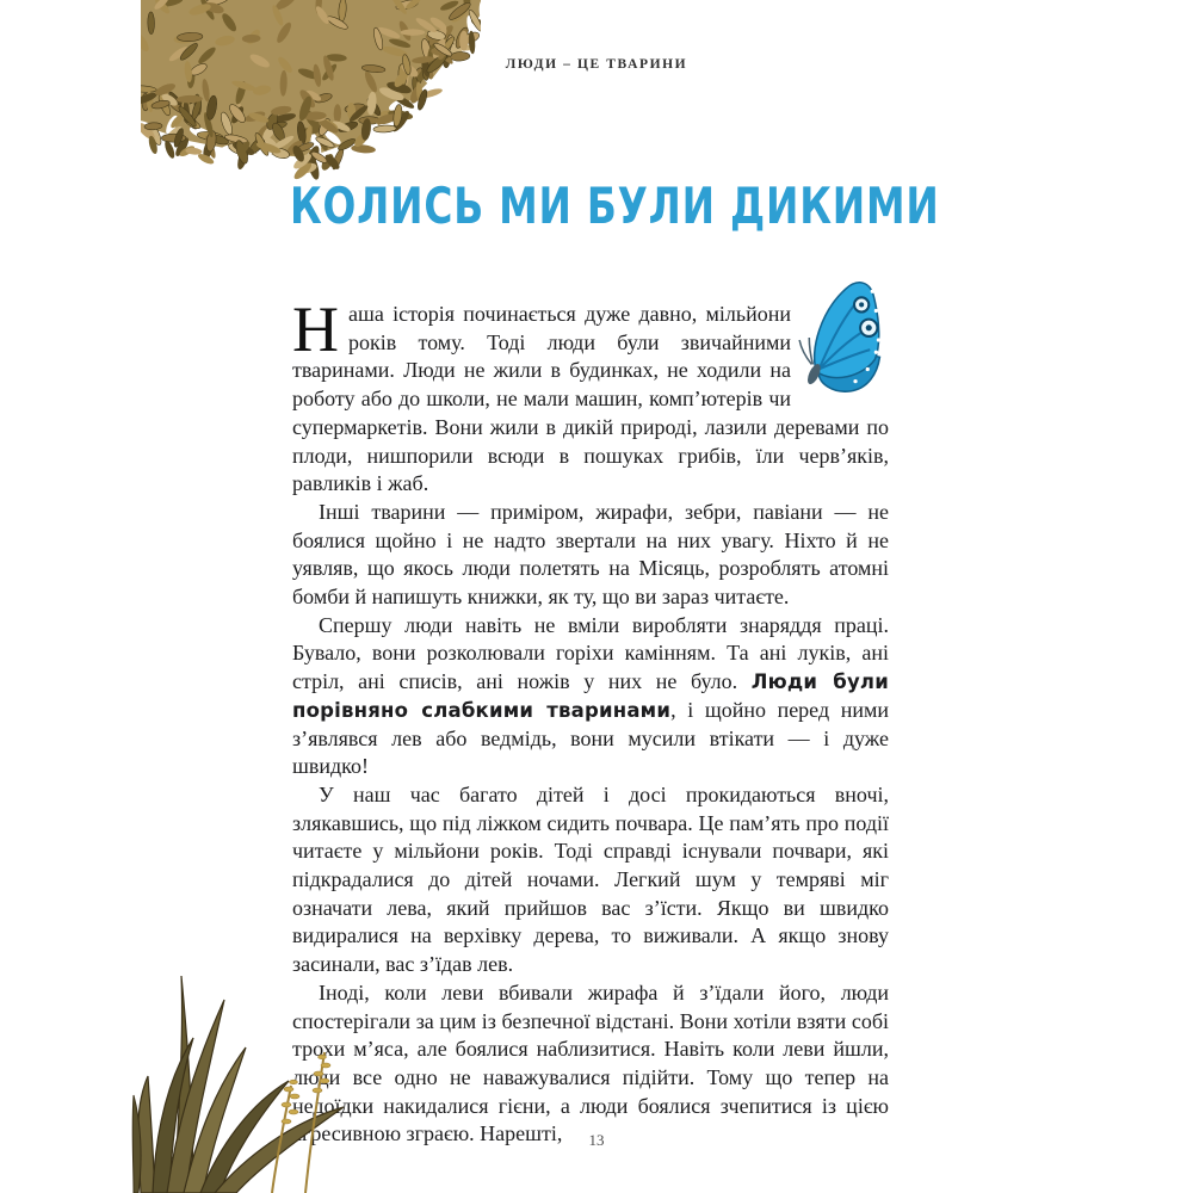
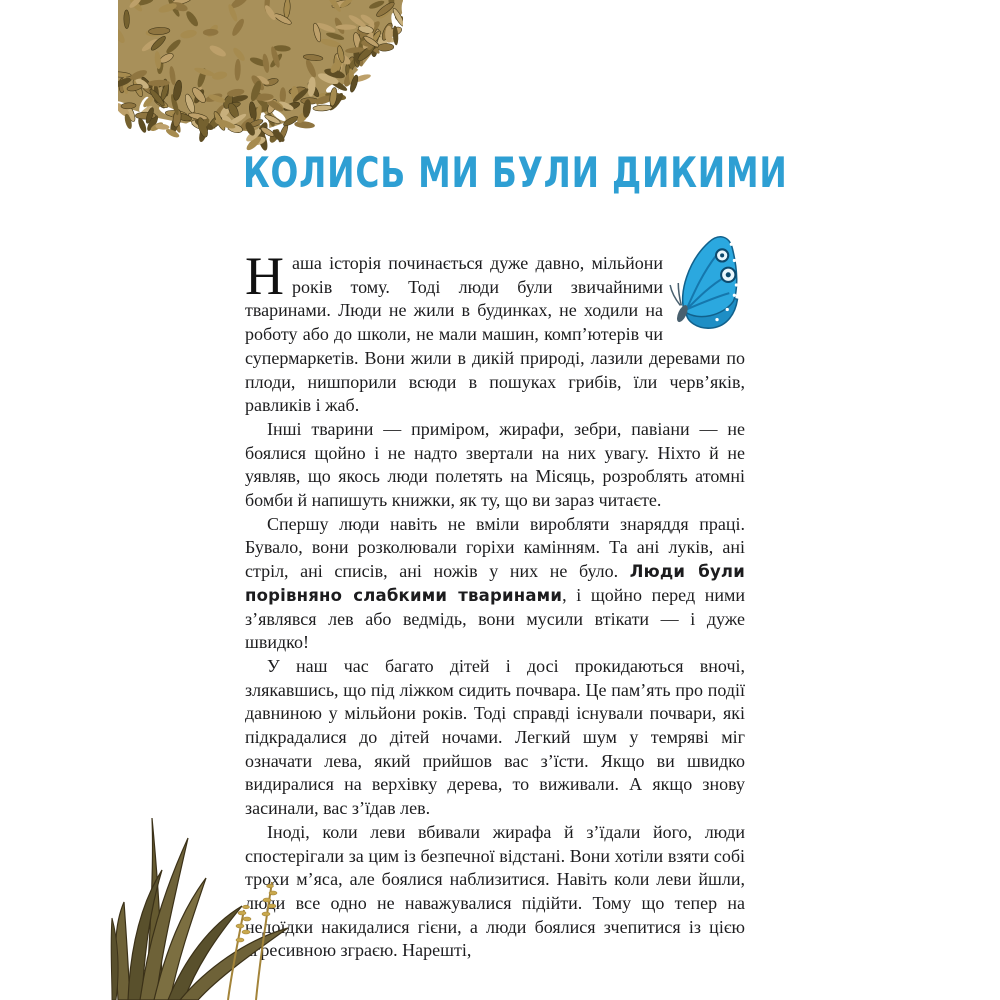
- ЛЮДИ – ЦЕ ТВАРИНИ
  КОЛИСЬ МИ БУЛИ ДИКИМИ
  Н
  аша історія починається дуже давно, мільйони років тому. Тоді люди були звичайними тваринами. Люди не жили в будинках, не ходили на роботу або до школи, не мали машин, комп’ютерів чи супермаркетів. Вони жили в дикій природі, лазили деревами по плоди, нишпорили всюди в пошуках грибів, їли черв’яків, равликів і жаб.
  Інші тварини — приміром, жирафи, зебри, павіани — не боялися щойно і не надто звертали на них увагу. Ніхто й не уявляв, що якось люди полетять на Місяць, розроблять атомні бомби й напишуть книжки, як ту, що ви зараз читаєте.
  Спершу люди навіть не вміли виробляти знаряддя праці. Бувало, вони розколювали горіхи камінням. Та ані луків, ані стріл, ані списів, ані ножів у них не було. Люди були порівняно слабкими тваринами, і щойно перед ними з’являвся лев або ведмідь, вони мусили втікати — і дуже швидко!
- У наш час багато дітей і досі прокидаються вночі, злякавшись, що під ліжком сидить почвара. Це пам’ять про події читаєте у мільйони років. Тоді справді існували почвари, які підкрадалися до дітей ночами. Легкий шум у темряві міг означати лева, який прийшов вас з’їсти. Якщо ви швидко видиралися на верхівку дерева, то виживали. А якщо знову засинали, вас з’їдав лев.
+ У наш час багато дітей і досі прокидаються вночі, злякавшись, що під ліжком сидить почвара. Це пам’ять про події давниною у мільйони років. Тоді справді існували почвари, які підкрадалися до дітей ночами. Легкий шум у темряві міг означати лева, який прийшов вас з’їсти. Якщо ви швидко видиралися на верхівку дерева, то виживали. А якщо знову засинали, вас з’їдав лев.
  Іноді, коли леви вбивали жирафа й з’їдали його, люди спостерігали за цим із безпечної відстані. Вони хотіли взяти собі трохи м’яса, але боялися наблизитися. Навіть коли леви йшли, люди все одно не наважувалися підійти. Тому що тепер на недоїдки накидалися гієни, а люди боялися зчепитися із цією ресивною зграєю. Нарешті,
- 13
